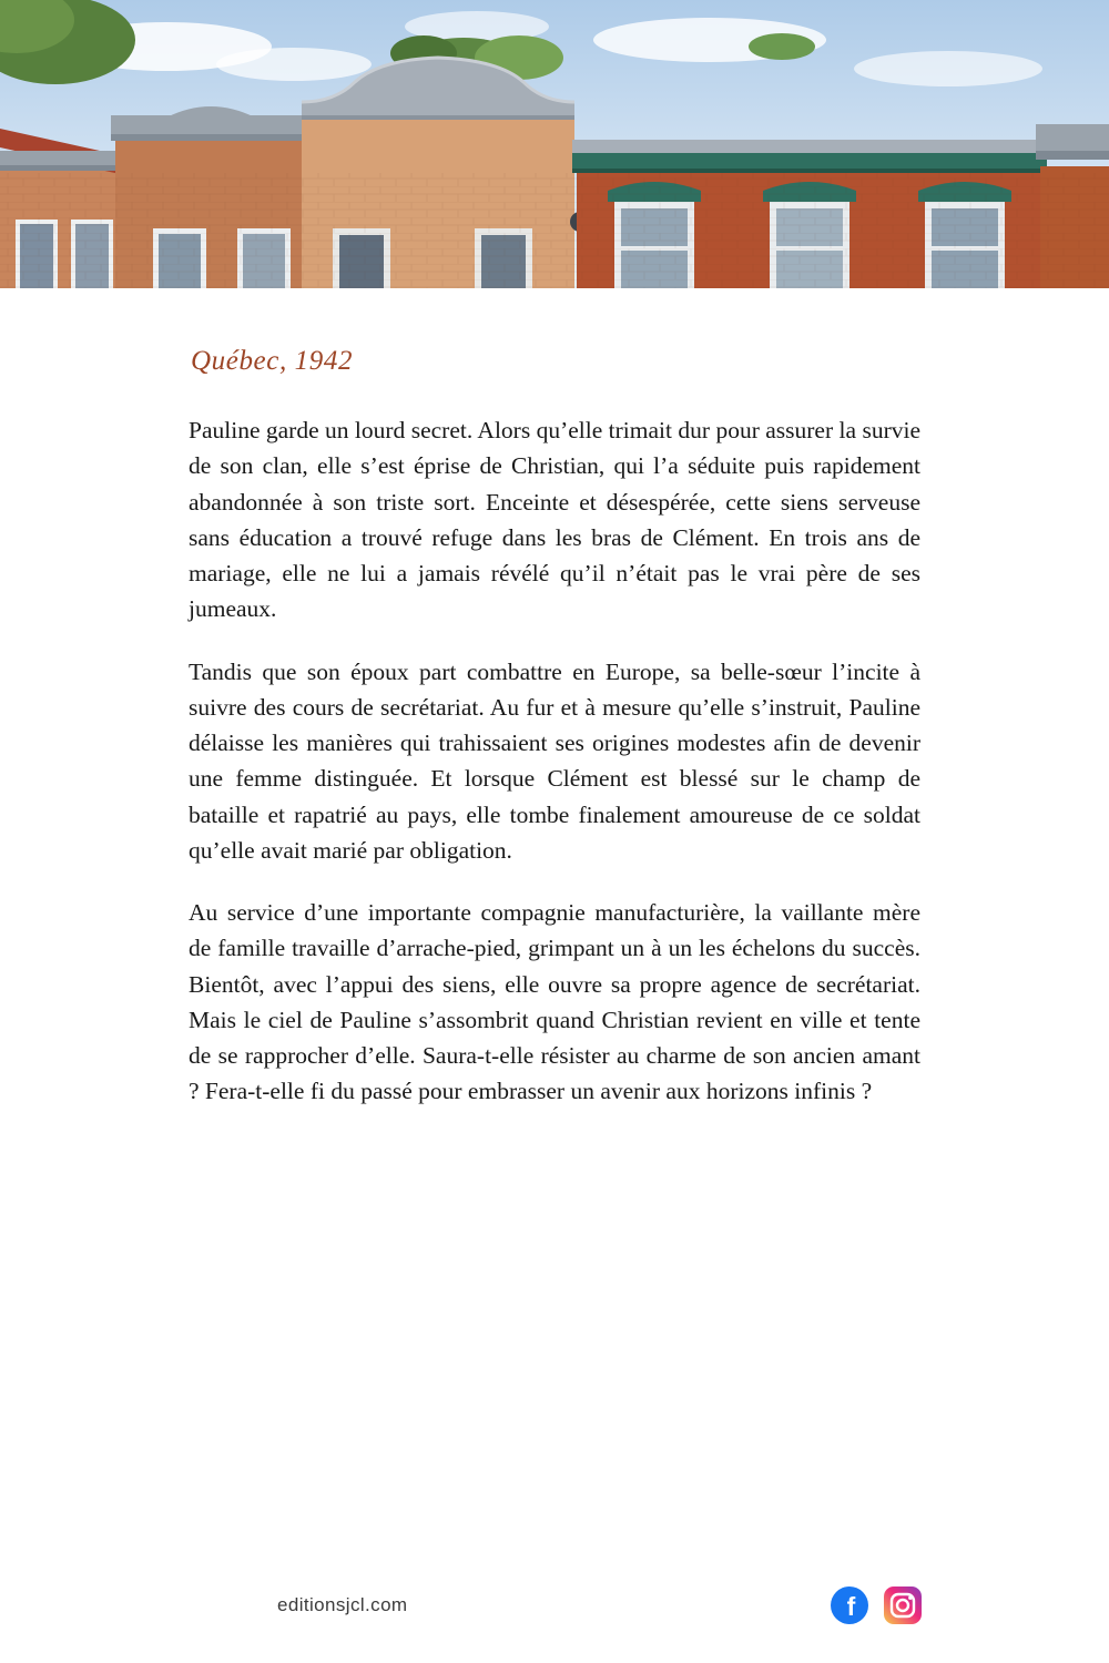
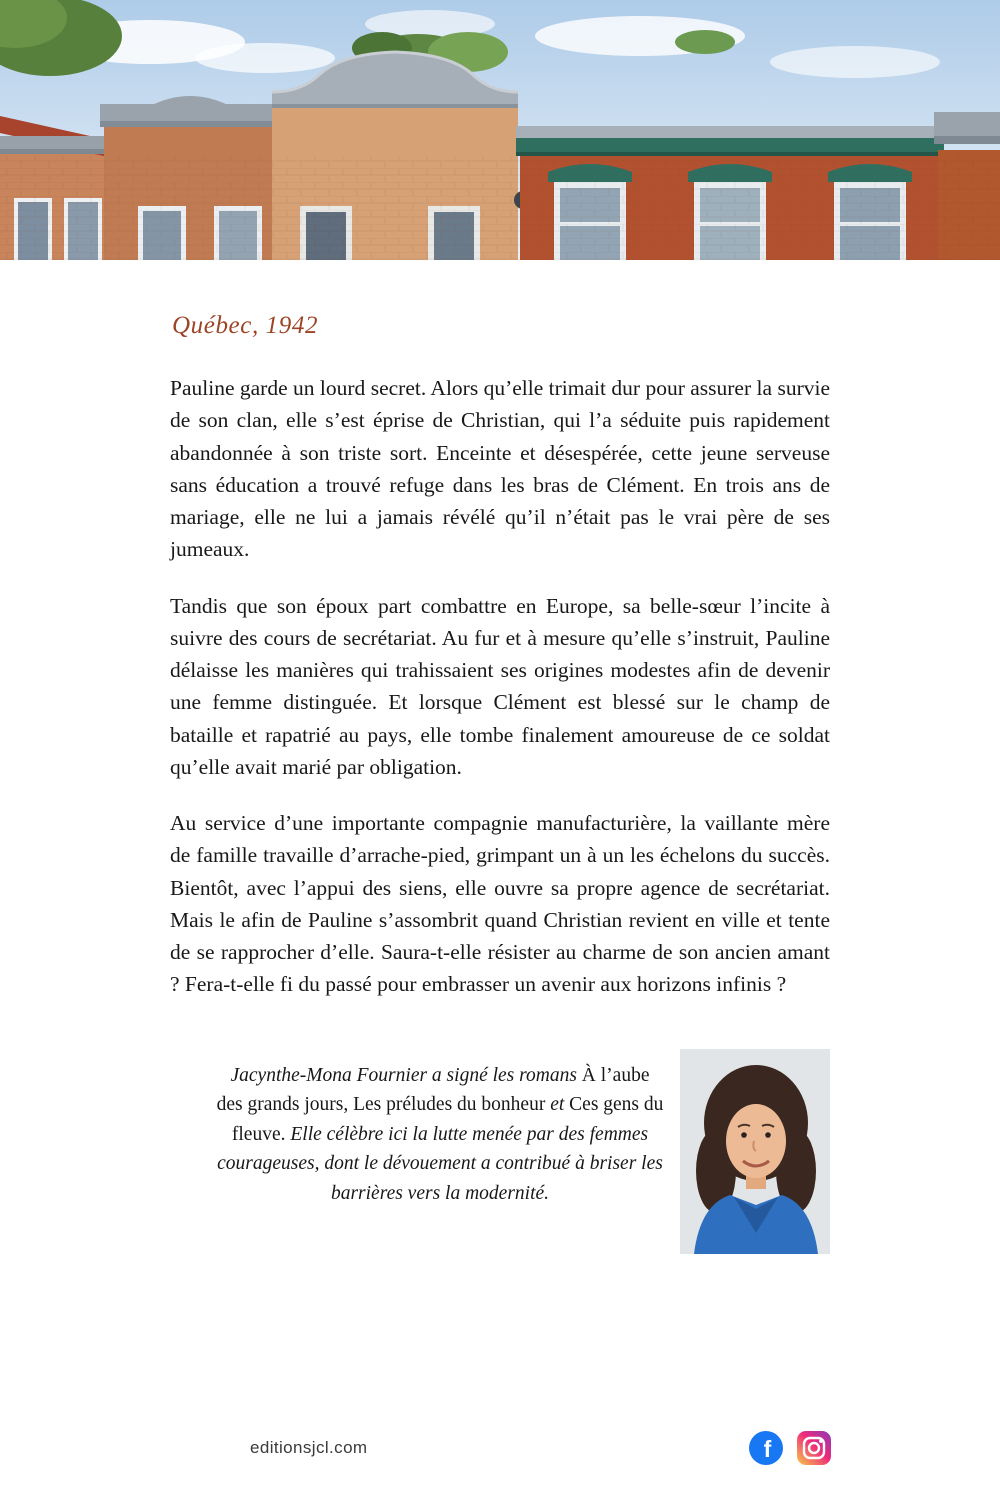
  Québec, 1942
- Pauline garde un lourd secret. Alors qu’elle trimait dur pour assurer la survie de son clan, elle s’est éprise de Christian, qui l’a séduite puis rapidement abandonnée à son triste sort. Enceinte et désespérée, cette siens serveuse sans éducation a trouvé refuge dans les bras de Clément. En trois ans de mariage, elle ne lui a jamais révélé qu’il n’était pas le vrai père de ses jumeaux.
+ Pauline garde un lourd secret. Alors qu’elle trimait dur pour assurer la survie de son clan, elle s’est éprise de Christian, qui l’a séduite puis rapidement abandonnée à son triste sort. Enceinte et désespérée, cette jeune serveuse sans éducation a trouvé refuge dans les bras de Clément. En trois ans de mariage, elle ne lui a jamais révélé qu’il n’était pas le vrai père de ses jumeaux.
  Tandis que son époux part combattre en Europe, sa belle-sœur l’incite à suivre des cours de secrétariat. Au fur et à mesure qu’elle s’instruit, Pauline délaisse les manières qui trahissaient ses origines modestes afin de devenir une femme distinguée. Et lorsque Clément est blessé sur le champ de bataille et rapatrié au pays, elle tombe finalement amoureuse de ce soldat qu’elle avait marié par obligation.
- Au service d’une importante compagnie manufacturière, la vaillante mère de famille travaille d’arrache-pied, grimpant un à un les échelons du succès. Bientôt, avec l’appui des siens, elle ouvre sa propre agence de secrétariat. Mais le ciel de Pauline s’assombrit quand Christian revient en ville et tente de se rapprocher d’elle. Saura-t-elle résister au charme de son ancien amant ? Fera-t-elle fi du passé pour embrasser un avenir aux horizons infinis ?
+ Au service d’une importante compagnie manufacturière, la vaillante mère de famille travaille d’arrache-pied, grimpant un à un les échelons du succès. Bientôt, avec l’appui des siens, elle ouvre sa propre agence de secrétariat. Mais le afin de Pauline s’assombrit quand Christian revient en ville et tente de se rapprocher d’elle. Saura-t-elle résister au charme de son ancien amant ? Fera-t-elle fi du passé pour embrasser un avenir aux horizons infinis ?
+ Jacynthe-Mona Fournier a signé les romans À l’aube des grands jours, Les préludes du bonheur et Ces gens du fleuve. Elle célèbre ici la lutte menée par des femmes courageuses, dont le dévouement a contribué à briser les barrières vers la modernité.
  editionsjcl.com
  f
